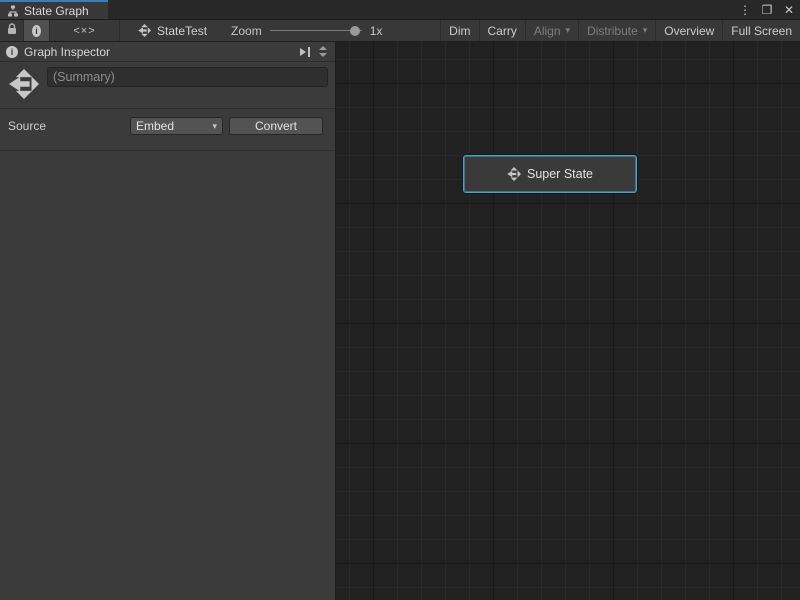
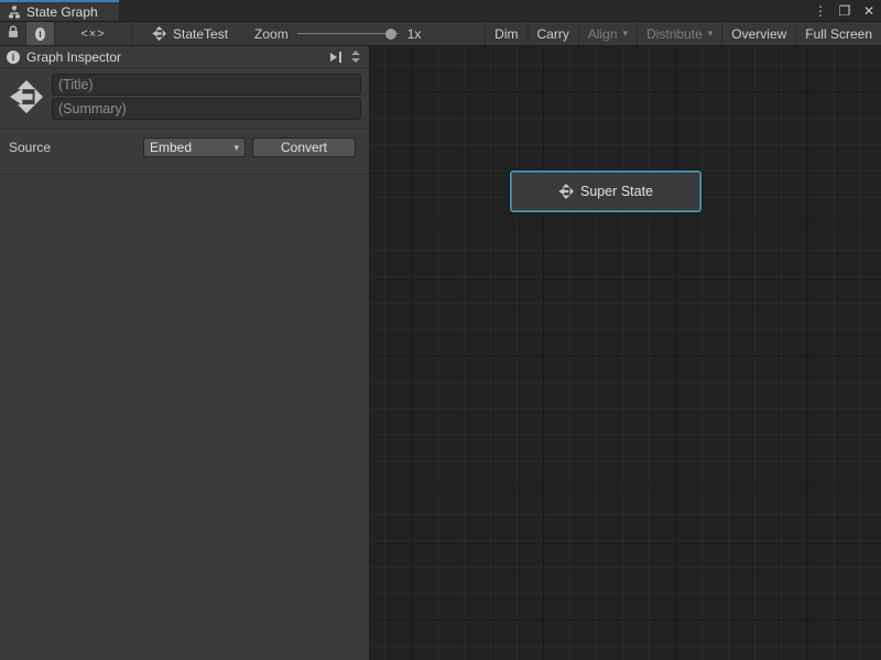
  State Graph
  ⋮
  ❐
  ✕
  i
  <×>
  StateTest
  Zoom
  1x
  Dim
  Carry
  Align
  ▾
  Distribute
  ▾
  Overview
  Full Screen
  i
  Graph Inspector
+ (Title)
  (Summary)
  Source
  Embed
  ▾
  Convert
  Super State
